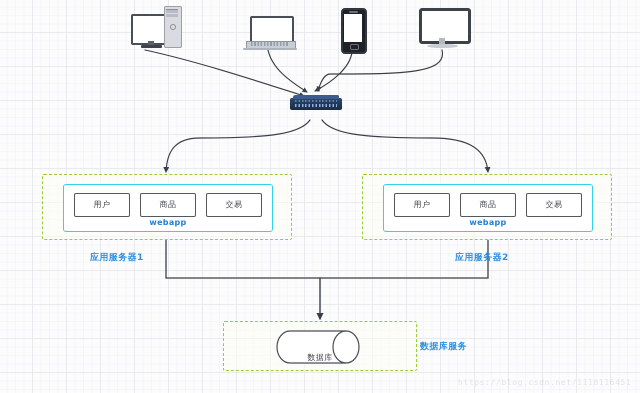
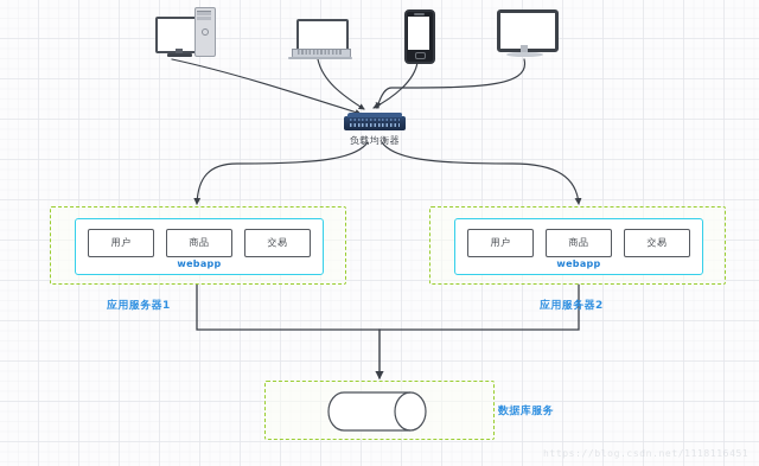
+ 负载均衡器
  用户
  商品
  交易
  webapp
  应用服务器1
  用户
  商品
  交易
  webapp
  应用服务器2
- 数据库
  数据库服务
  https://blog.csdn.net/1118116451
